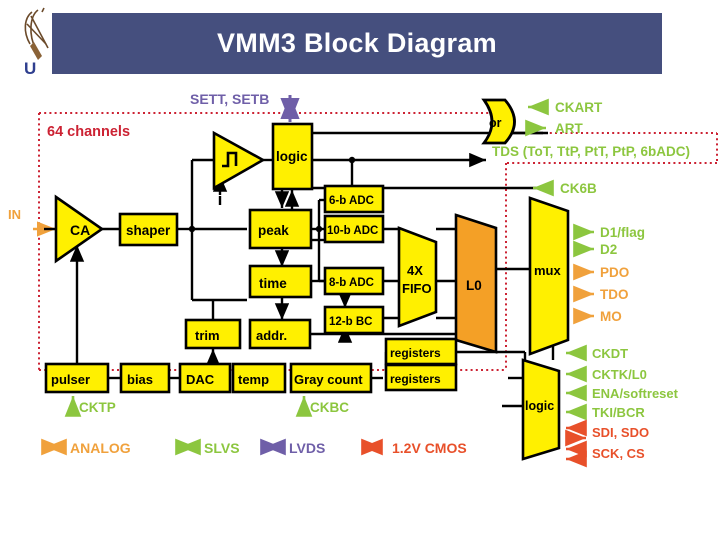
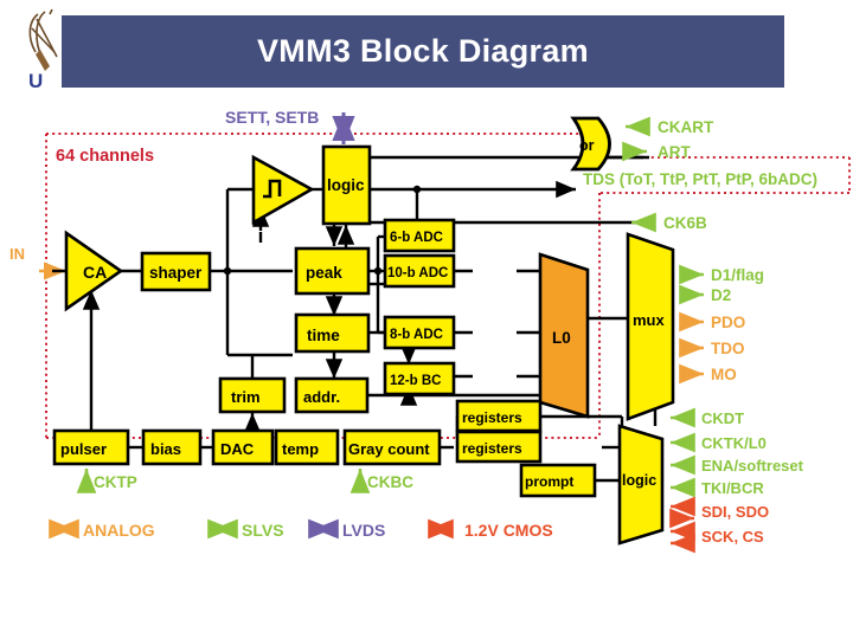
  U
  VMM3 Block Diagram
  CA
  shaper
  logic
  peak
  time
  6-b ADC
  10-b ADC
  8-b ADC
  12-b BC
- 4X
- FIFO
  L0
  mux
  trim
  addr.
  pulser
  bias
  DAC
  temp
  Gray count
  registers
  registers
+ prompt
  logic
  or
  IN
  SETT, SETB
  CKART
  ART
  TDS (ToT, TtP, PtT, PtP, 6bADC)
  CK6B
  D1/flag
  D2
  PDO
  TDO
  MO
  CKDT
  CKTK/L0
  ENA/softreset
  TKI/BCR
  SDI, SDO
  SCK, CS
  CKTP
  CKBC
  64 channels
  ANALOG
  SLVS
  LVDS
  1.2V CMOS
